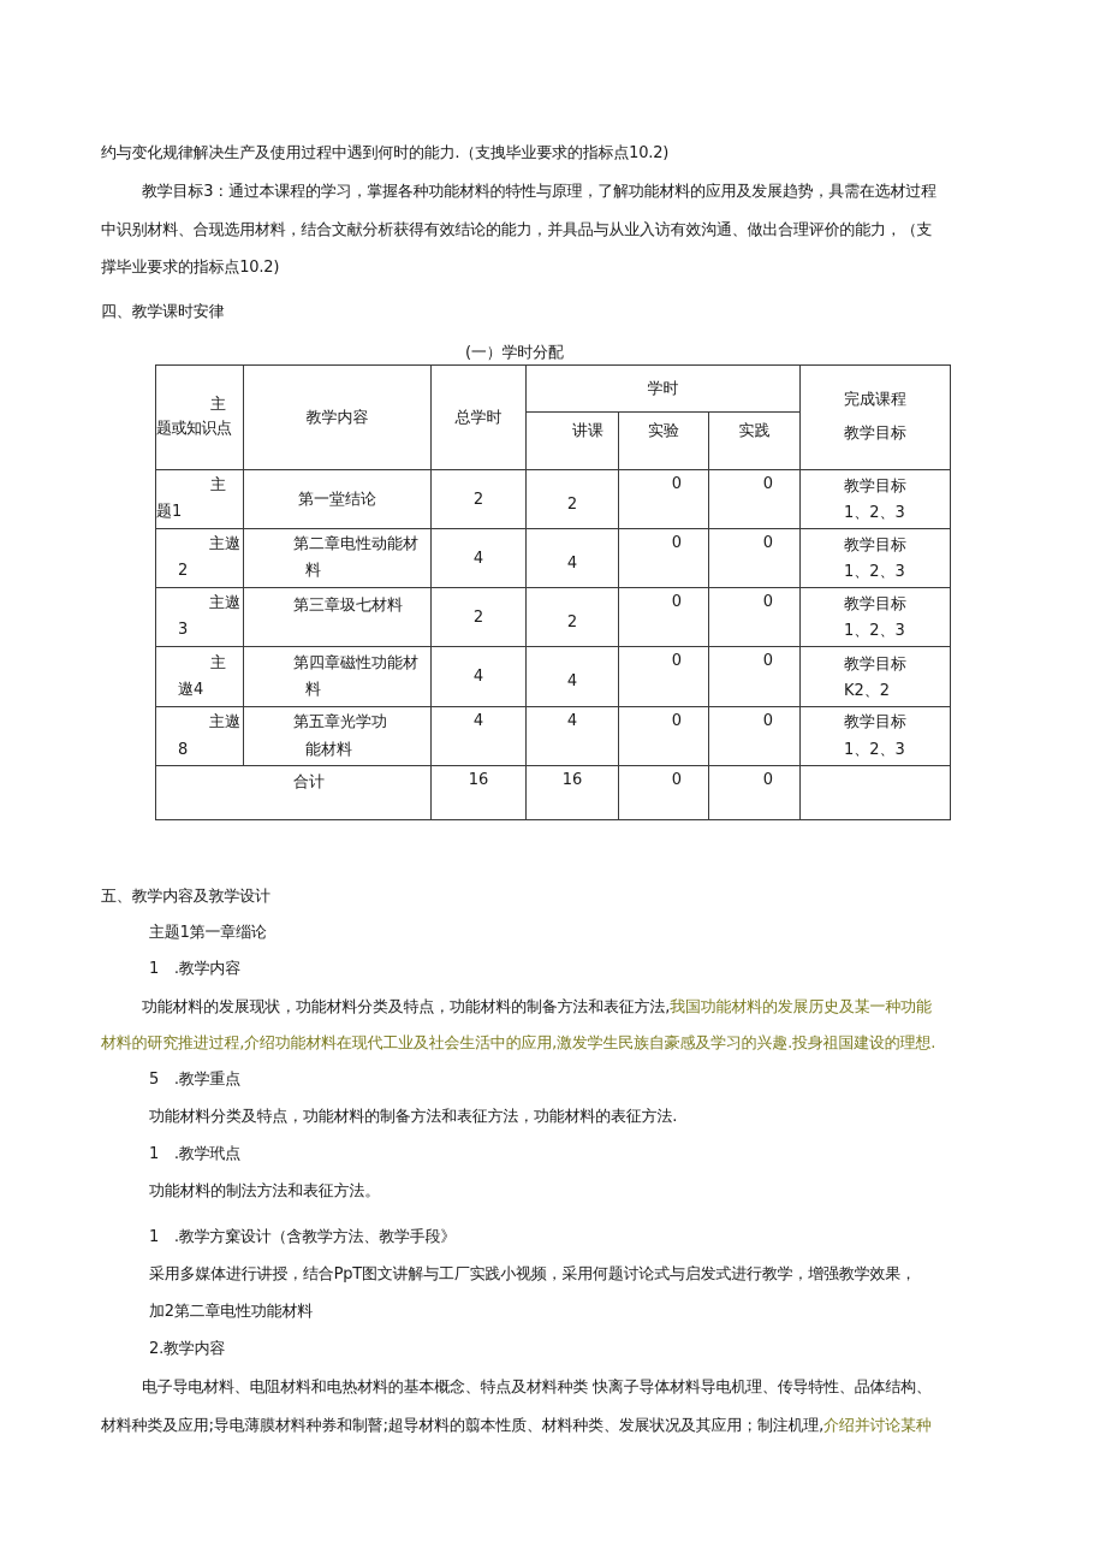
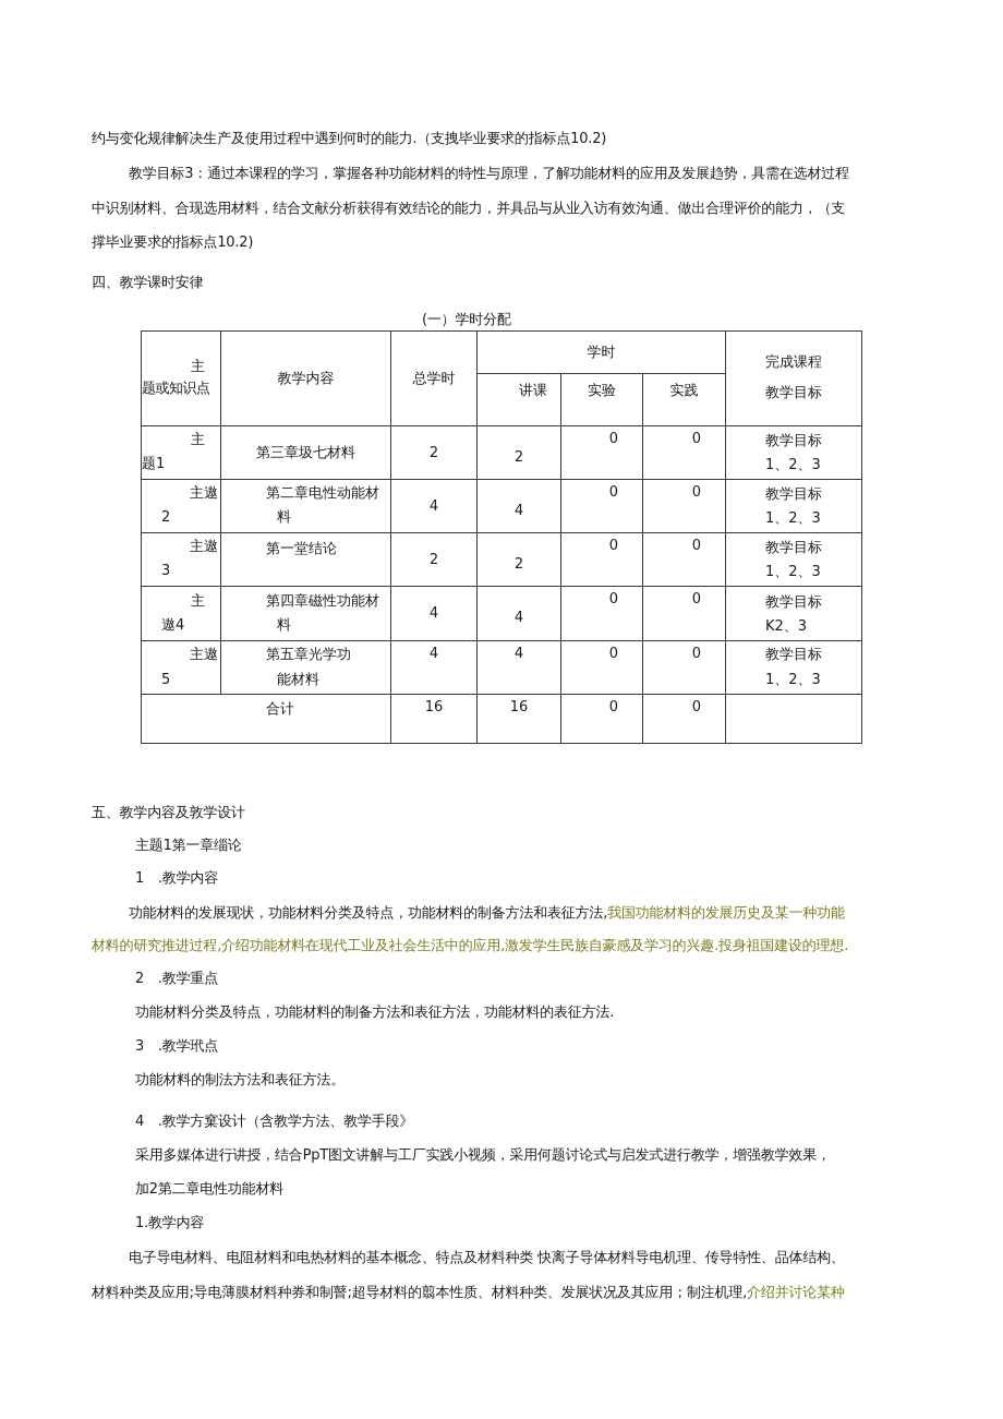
  约与变化规律解决生产及使用过程中遇到何时的能力.（支拽毕业要求的指标点10.2)
  教学目标3：通过本课程的学习，掌握各种功能材料的特性与原理，了解功能材料的应用及发展趋势，具需在选材过程
  中识别材料、合现选用材料，结合文献分析获得有效结论的能力，并具品与从业入访有效沟通、做出合理评价的能力，（支
  撑毕业要求的指标点10.2)
  四、教学课时安律
  (一）学时分配
  主 题或知识点	教学内容	总学时	学时	完成课程 教学目标
  讲课	实验	实践
- 主 题1	第一堂结论	2	2	0	0	教学目标 1、2、3
+ 主 题1	第三章圾七材料	2	2	0	0	教学目标 1、2、3
  主遨 2	第二章电性动能材 料	4	4	0	0	教学目标 1、2、3
- 主遨 3	第三章圾七材料	2	2	0	0	教学目标 1、2、3
+ 主遨 3	第一堂结论	2	2	0	0	教学目标 1、2、3
- 主 遨4	第四章磁性功能材 料	4	4	0	0	教学目标 K2、2
+ 主 遨4	第四章磁性功能材 料	4	4	0	0	教学目标 K2、3
- 主遨 8	第五章光学功 能材料	4	4	0	0	教学目标 1、2、3
+ 主遨 5	第五章光学功 能材料	4	4	0	0	教学目标 1、2、3
  合计	16	16	0	0
  五、教学内容及敦学设计
  主题1第一章缁论
  1 .教学内容
  功能材料的发展现状，功能材料分类及特点，功能材料的制备方法和表征方法,我国功能材料的发展历史及某一种功能
  材料的研究推进过程,介绍功能材料在现代工业及社会生活中的应用,激发学生民族自豪感及学习的兴趣.投身祖国建设的理想.
- 5 .教学重点
+ 2 .教学重点
  功能材料分类及特点，功能材料的制备方法和表征方法，功能材料的表征方法.
- 1 .教学玳点
+ 3 .教学玳点
  功能材料的制法方法和表征方法。
- 1 .教学方窠设计（含教学方法、教学手段》
+ 4 .教学方窠设计（含教学方法、教学手段》
  采用多媒体进行讲授，结合PpT图文讲解与工厂实践小视频，采用何题讨论式与启发式进行教学，增强教学效果，
  加2第二章电性功能材料
- 2.教学内容
+ 1.教学内容
  电子导电材料、电阻材料和电热材料的基本概念、特点及材料种类 快离子导体材料导电机理、传导特性、品体结构、
  材料种类及应用;导电薄膜材料种券和制瞽;超导材料的翦本性质、材料种类、发展状况及其应用；制注机理,介绍并讨论某种
